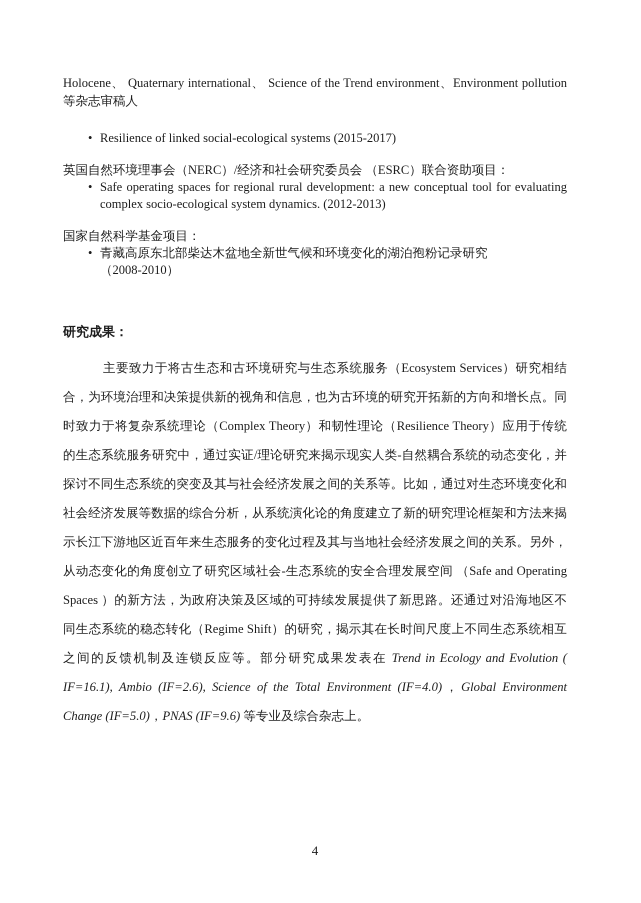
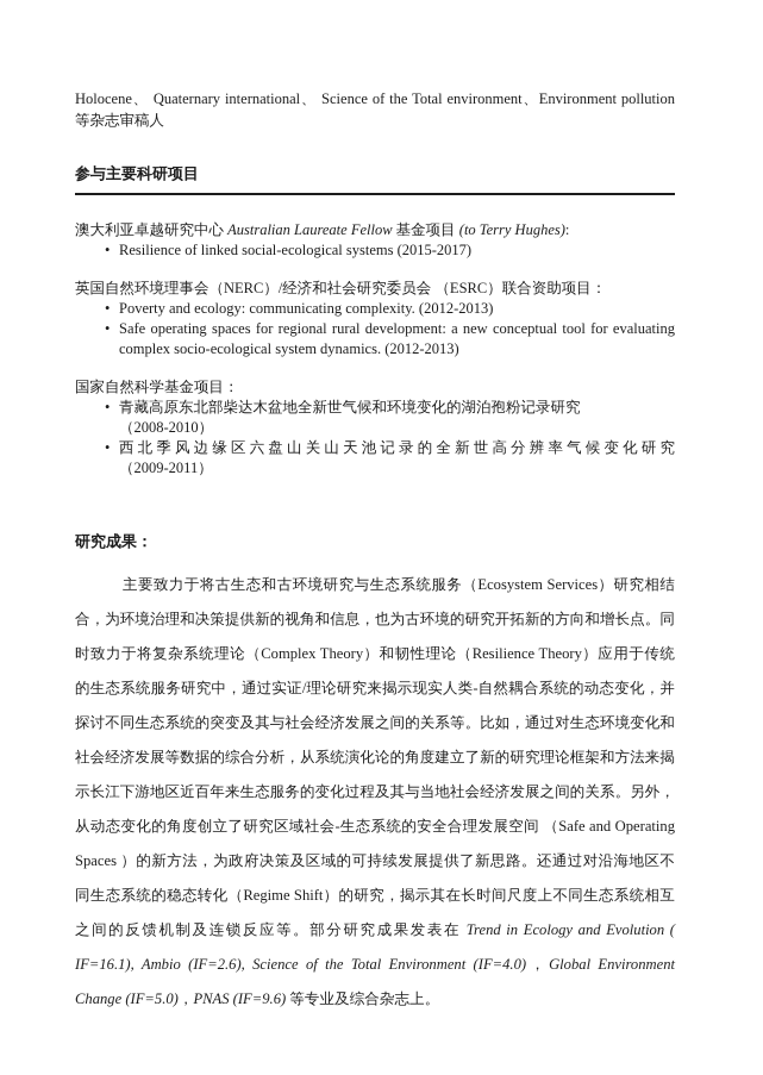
- Holocene、 Quaternary international、 Science of the Trend environment、Environment pollution 等杂志审稿人
+ Holocene、 Quaternary international、 Science of the Total environment、Environment pollution 等杂志审稿人
+ 参与主要科研项目
+ 澳大利亚卓越研究中心 Australian Laureate Fellow 基金项目 (to Terry Hughes):
  Resilience of linked social-ecological systems (2015-2017)
  英国自然环境理事会（NERC）/经济和社会研究委员会 （ESRC）联合资助项目：
+ Poverty and ecology: communicating complexity. (2012-2013)
  Safe operating spaces for regional rural development: a new conceptual tool for evaluating complex socio-ecological system dynamics. (2012-2013)
  国家自然科学基金项目：
  青藏高原东北部柴达木盆地全新世气候和环境变化的湖泊孢粉记录研究
  （2008-2010）
+ 西北季风边缘区六盘山关山天池记录的全新世高分辨率气候变化研究
+ （2009-2011）
  研究成果：
  主要致力于将古生态和古环境研究与生态系统服务（Ecosystem Services）研究相结合，为环境治理和决策提供新的视角和信息，也为古环境的研究开拓新的方向和增长点。同时致力于将复杂系统理论（Complex Theory）和韧性理论（Resilience Theory）应用于传统的生态系统服务研究中，通过实证/理论研究来揭示现实人类-自然耦合系统的动态变化，并探讨不同生态系统的突变及其与社会经济发展之间的关系等。比如，通过对生态环境变化和社会经济发展等数据的综合分析，从系统演化论的角度建立了新的研究理论框架和方法来揭示长江下游地区近百年来生态服务的变化过程及其与当地社会经济发展之间的关系。另外，从动态变化的角度创立了研究区域社会-生态系统的安全合理发展空间 （Safe and Operating Spaces ）的新方法，为政府决策及区域的可持续发展提供了新思路。还通过对沿海地区不同生态系统的稳态转化（Regime Shift）的研究，揭示其在长时间尺度上不同生态系统相互之间的反馈机制及连锁反应等。部分研究成果发表在 Trend in Ecology and Evolution ( IF=16.1), Ambio (IF=2.6), Science of the Total Environment (IF=4.0)，Global Environment Change (IF=5.0)，PNAS (IF=9.6) 等专业及综合杂志上。
- 4
